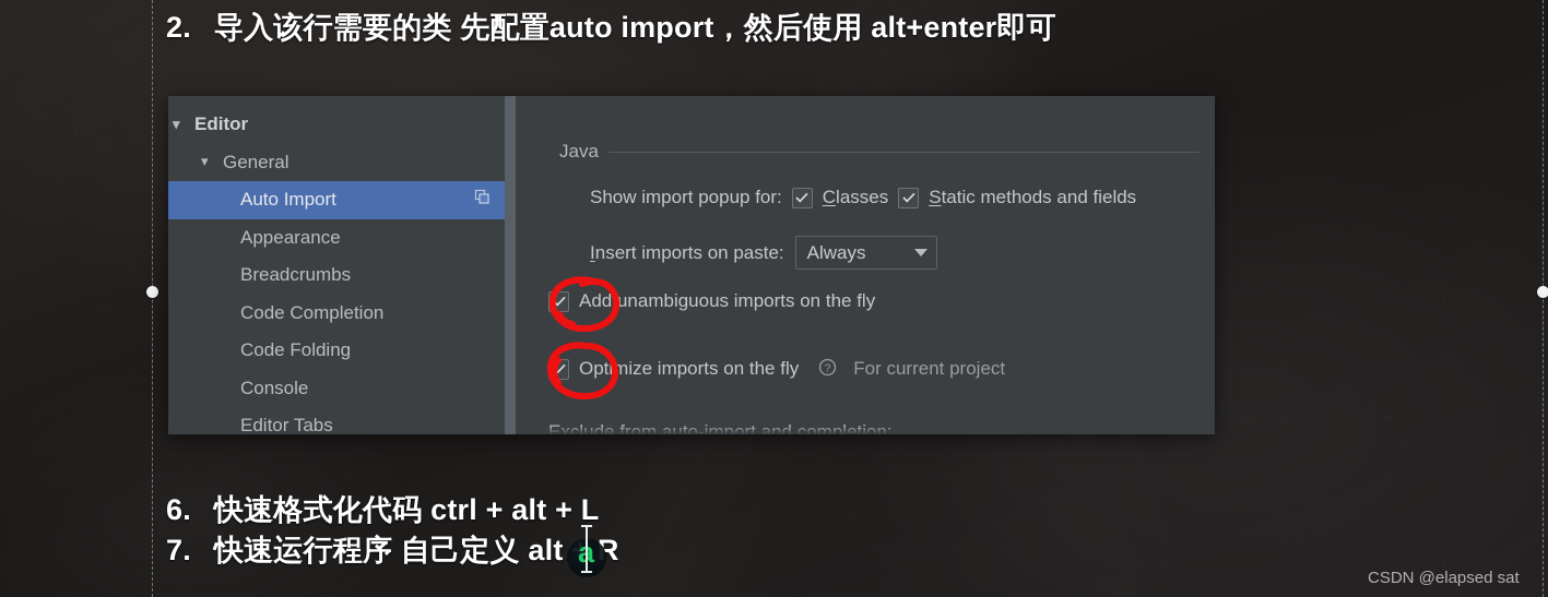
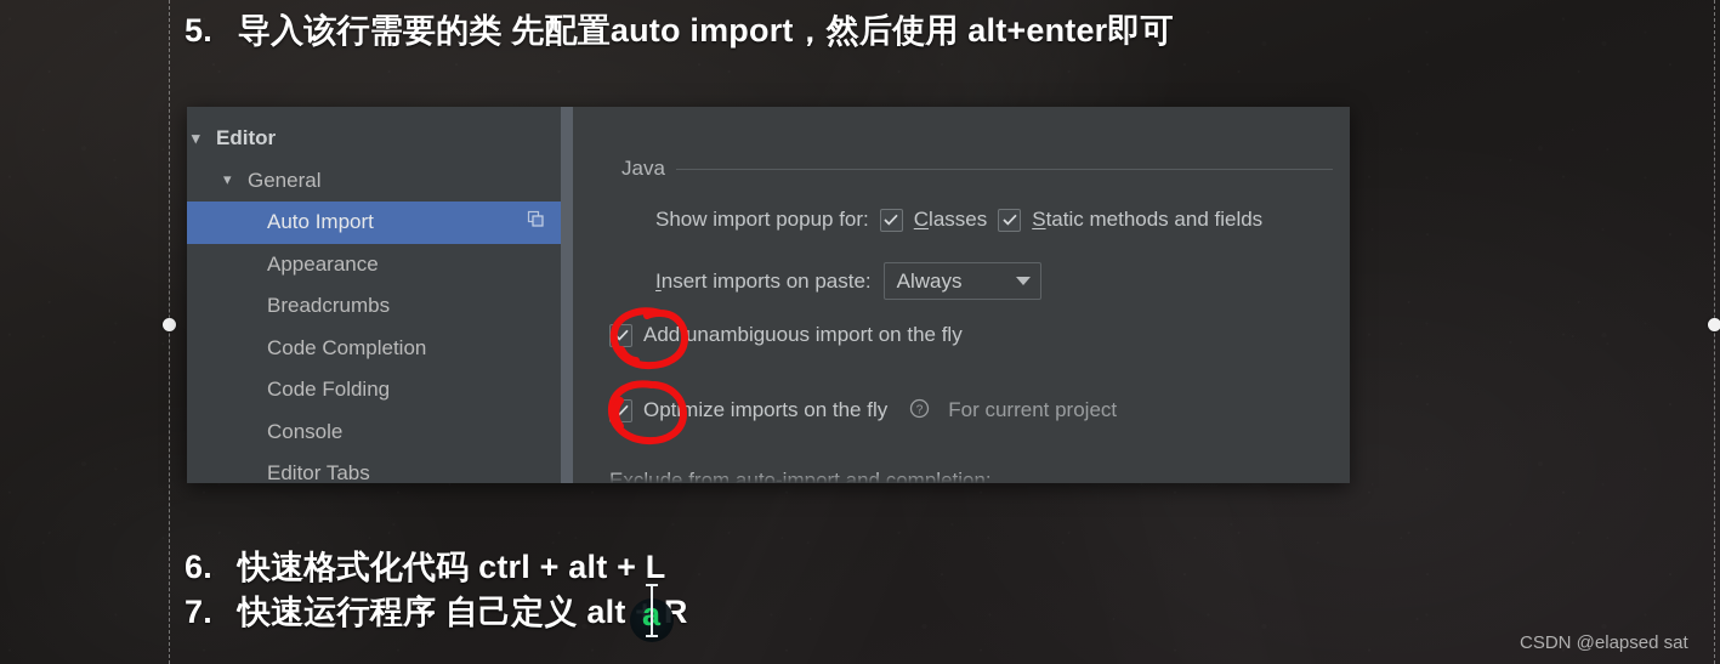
- 2. 导入该行需要的类 先配置auto import，然后使用 alt+enter即可
+ 5. 导入该行需要的类 先配置auto import，然后使用 alt+enter即可
  ▾
  Editor
  ▾
  General
  Auto Import
  Appearance
  Breadcrumbs
  Code Completion
  Code Folding
  Console
  Editor Tabs
  Java
  Show import popup for:
  Classes
  Static methods and fields
  Insert imports on paste:
  Always
- Add unambiguous imports on the fly
+ Add unambiguous import on the fly
  Optimize imports on the fly
  ?
  For current project
  6. 快速格式化代码 ctrl + alt + L
  7. 快速运行程序 自己定义 alt R
  CSDN @elapsed sat
